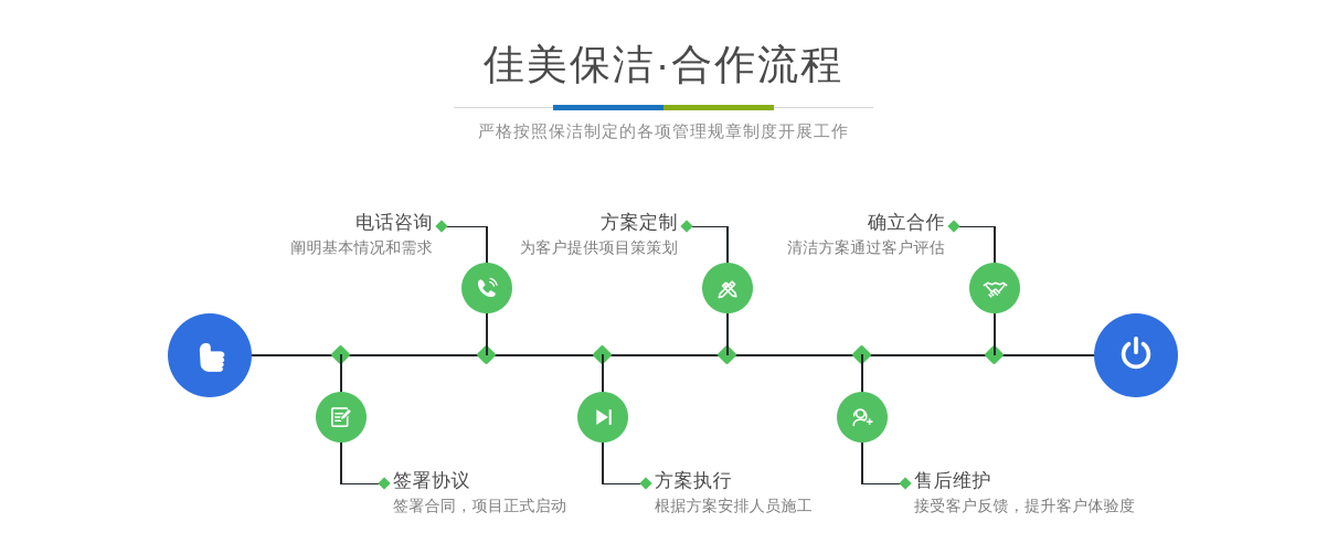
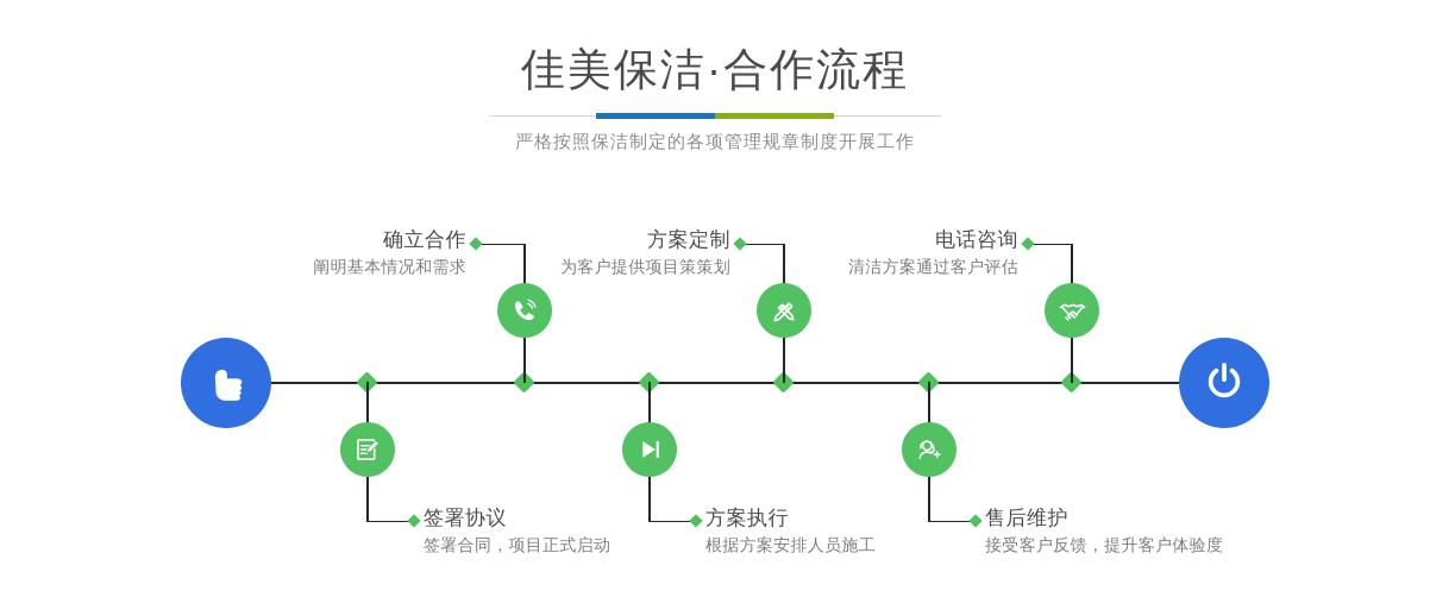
  佳美保洁·合作流程
  严格按照保洁制定的各项管理规章制度开展工作
- 电话咨询
+ 确立合作
  阐明基本情况和需求
  签署协议
  签署合同，项目正式启动
  方案定制
  为客户提供项目策策划
  方案执行
  根据方案安排人员施工
- 确立合作
+ 电话咨询
  清洁方案通过客户评估
  售后维护
  接受客户反馈，提升客户体验度
